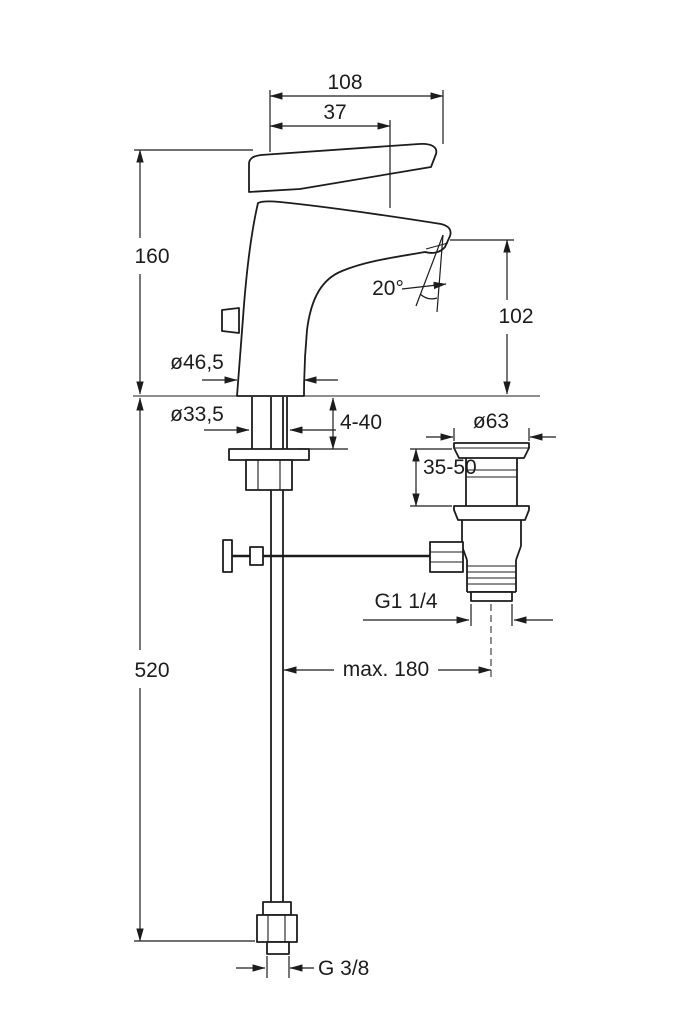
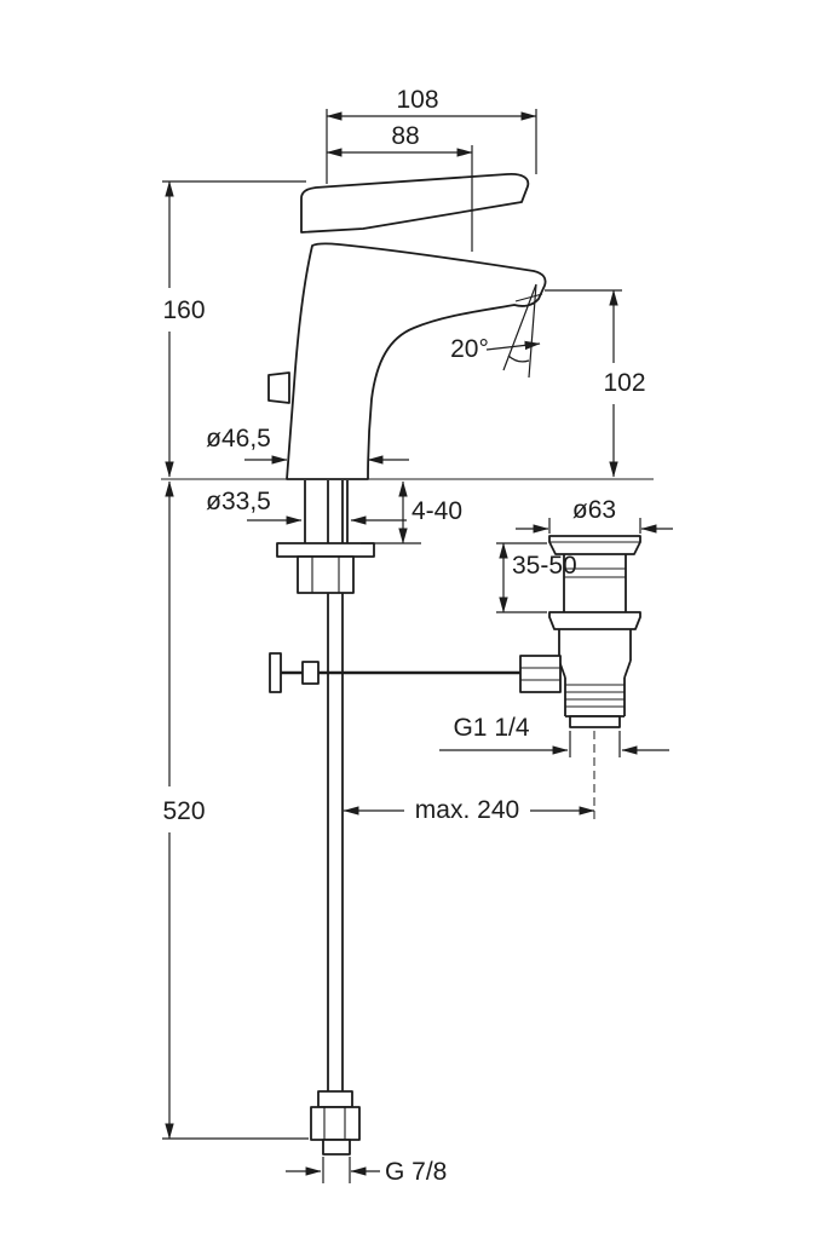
  108
- 37
+ 88
  160
  20°
  102
  ø46,5
  ø33,5
  4-40
  ø63
  35-50
  G1 1/4
- max. 180
+ max. 240
  520
- G 3/8
+ G 7/8
